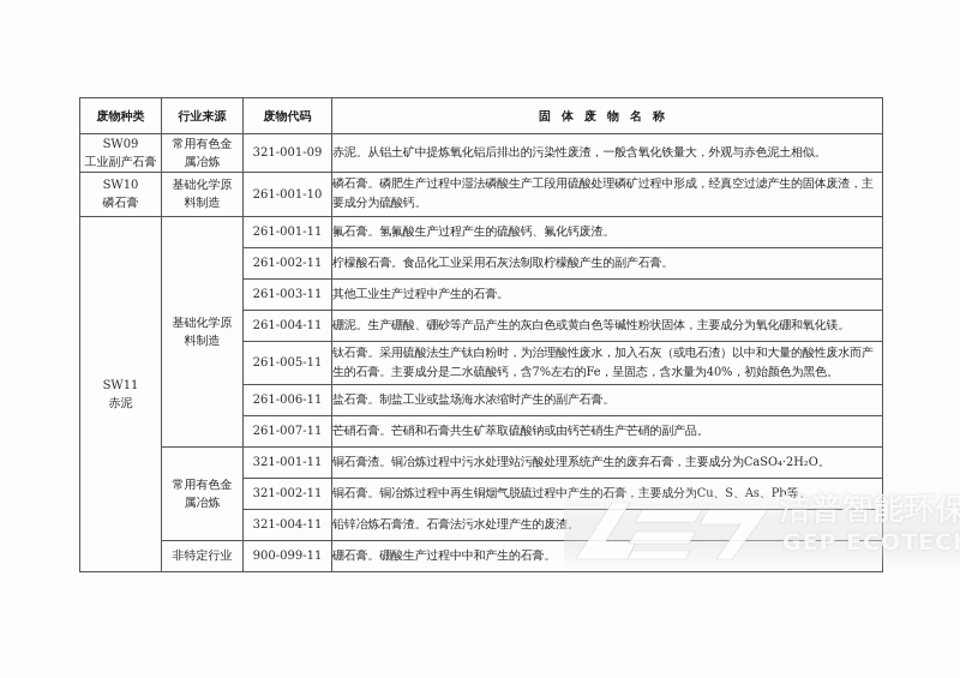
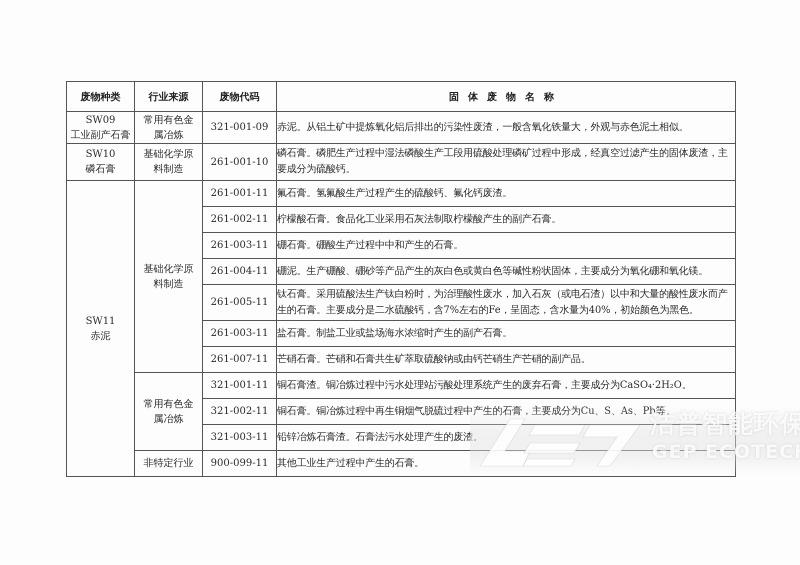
  废物种类	行业来源	废物代码	固体废物名称
  SW09 工业副产石膏	常用有色金属冶炼	321-001-09	赤泥。从铝土矿中提炼氧化铝后排出的污染性废渣，一般含氧化铁量大，外观与赤色泥土相似。
  SW10 磷石膏	基础化学原料制造	261-001-10	磷石膏。磷肥生产过程中湿法磷酸生产工段用硫酸处理磷矿过程中形成，经真空过滤产生的固体废渣，主要成分为硫酸钙。
  SW11 赤泥	基础化学原料制造	261-001-11	氟石膏。氢氟酸生产过程产生的硫酸钙、氟化钙废渣。
  261-002-11	柠檬酸石膏。食品化工业采用石灰法制取柠檬酸产生的副产石膏。
- 261-003-11	其他工业生产过程中产生的石膏。
+ 261-003-11	硼石膏。硼酸生产过程中中和产生的石膏。
  261-004-11	硼泥。生产硼酸、硼砂等产品产生的灰白色或黄白色等碱性粉状固体，主要成分为氧化硼和氧化镁。
  261-005-11	钛石膏。采用硫酸法生产钛白粉时，为治理酸性废水，加入石灰（或电石渣）以中和大量的酸性废水而产生的石膏。主要成分是二水硫酸钙，含7%左右的Fe，呈固态，含水量为40%，初始颜色为黑色。
- 261-006-11	盐石膏。制盐工业或盐场海水浓缩时产生的副产石膏。
+ 261-003-11	盐石膏。制盐工业或盐场海水浓缩时产生的副产石膏。
  261-007-11	芒硝石膏。芒硝和石膏共生矿萃取硫酸钠或由钙芒硝生产芒硝的副产品。
  常用有色金属冶炼	321-001-11	铜石膏渣。铜冶炼过程中污水处理站污酸处理系统产生的废弃石膏，主要成分为CaSO₄·2H₂O。
- 321-004-11	铅锌冶炼石膏渣。石膏法污水处理产生的废渣
+ 321-003-11	铅锌冶炼石膏渣。石膏法污水处理产生的废渣
- 非特定行业	900-099-11	硼石膏。硼酸生产过程中中和产生的石膏。
+ 非特定行业	900-099-11	其他工业生产过程中产生的石膏。
  洁普智能环保
  GEP ECOTEC
